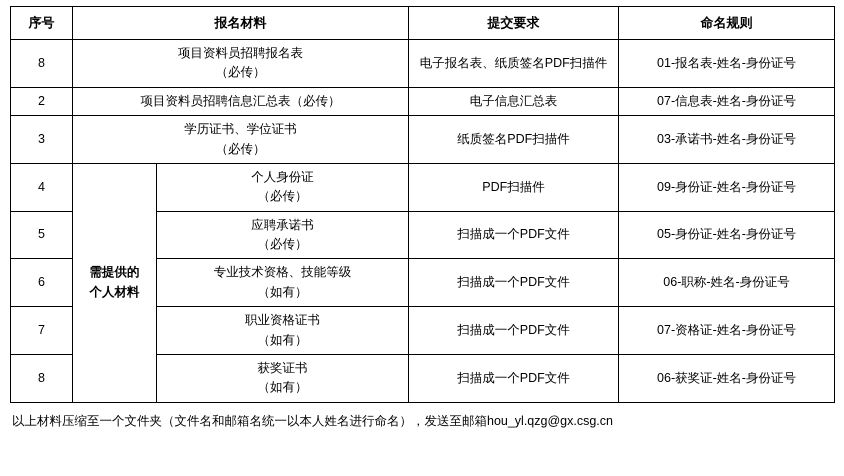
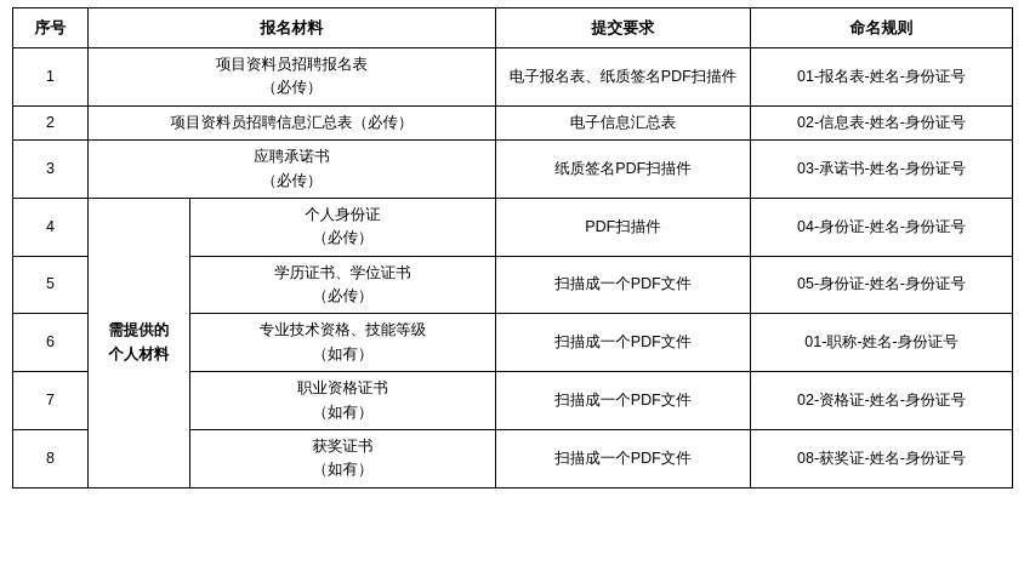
  序号	报名材料	提交要求	命名规则
- 8	项目资料员招聘报名表 （必传）	电子报名表、纸质签名PDF扫描件	01-报名表-姓名-身份证号
+ 1	项目资料员招聘报名表 （必传）	电子报名表、纸质签名PDF扫描件	01-报名表-姓名-身份证号
- 2	项目资料员招聘信息汇总表（必传）	电子信息汇总表	07-信息表-姓名-身份证号
+ 2	项目资料员招聘信息汇总表（必传）	电子信息汇总表	02-信息表-姓名-身份证号
- 3	学历证书、学位证书 （必传）	纸质签名PDF扫描件	03-承诺书-姓名-身份证号
+ 3	应聘承诺书 （必传）	纸质签名PDF扫描件	03-承诺书-姓名-身份证号
- 4	需提供的 个人材料	个人身份证 （必传）	PDF扫描件	09-身份证-姓名-身份证号
+ 4	需提供的 个人材料	个人身份证 （必传）	PDF扫描件	04-身份证-姓名-身份证号
- 5	应聘承诺书 （必传）	扫描成一个PDF文件	05-身份证-姓名-身份证号
+ 5	学历证书、学位证书 （必传）	扫描成一个PDF文件	05-身份证-姓名-身份证号
- 6	专业技术资格、技能等级 （如有）	扫描成一个PDF文件	06-职称-姓名-身份证号
+ 6	专业技术资格、技能等级 （如有）	扫描成一个PDF文件	01-职称-姓名-身份证号
- 7	职业资格证书 （如有）	扫描成一个PDF文件	07-资格证-姓名-身份证号
+ 7	职业资格证书 （如有）	扫描成一个PDF文件	02-资格证-姓名-身份证号
- 8	获奖证书 （如有）	扫描成一个PDF文件	06-获奖证-姓名-身份证号
+ 8	获奖证书 （如有）	扫描成一个PDF文件	08-获奖证-姓名-身份证号
- 以上材料压缩至一个文件夹（文件名和邮箱名统一以本人姓名进行命名），发送至邮箱hou_yl.qzg@gx.csg.cn
